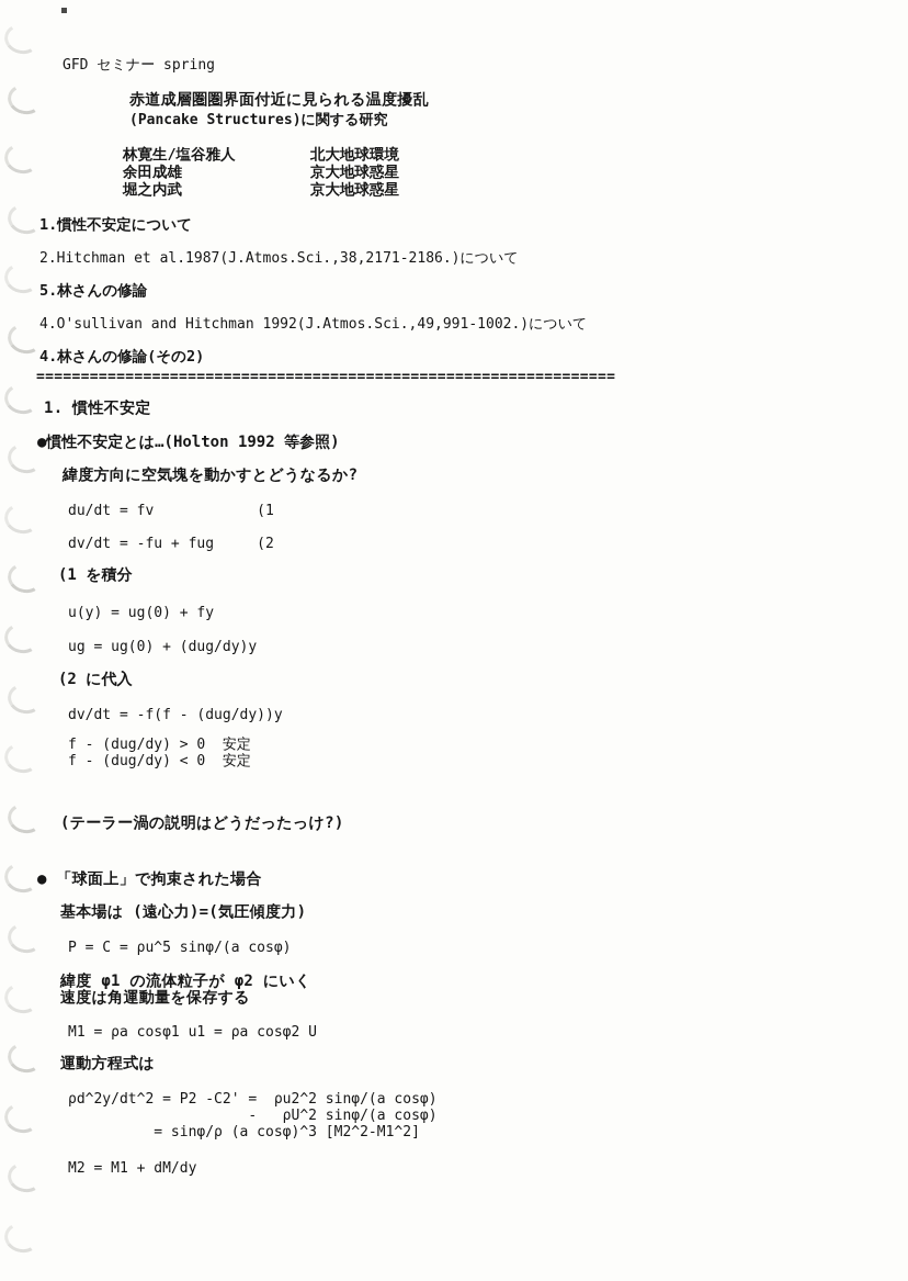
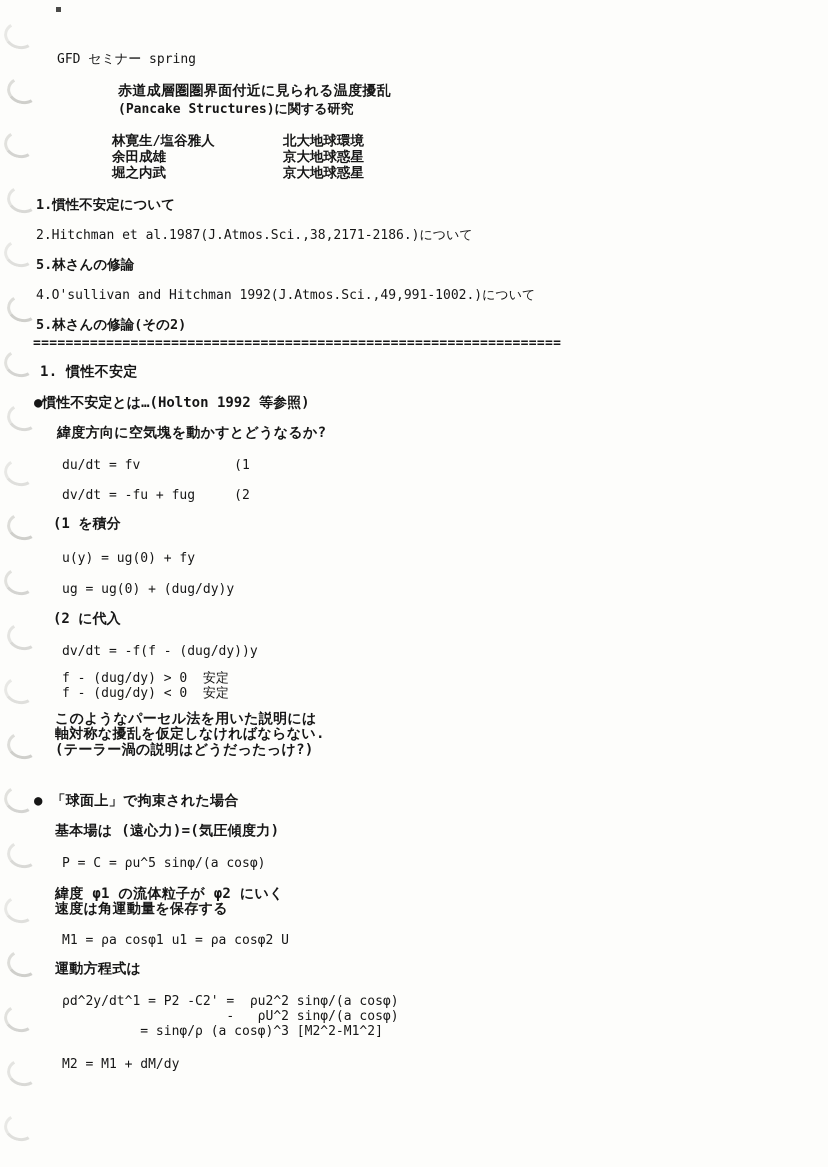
  GFD セミナー spring
  赤道成層圏圏界面付近に見られる温度擾乱
  (Pancake Structures)に関する研究
  林寛生/塩谷雅人
  北大地球環境
  余田成雄
  京大地球惑星
  堀之内武
  京大地球惑星
  1.慣性不安定について
  2.Hitchman et al.1987(J.Atmos.Sci.,38,2171-2186.)について
  5.林さんの修論
  4.O'sullivan and Hitchman 1992(J.Atmos.Sci.,49,991-1002.)について
- 4.林さんの修論(その2)
+ 5.林さんの修論(その2)
  =================================================================
  1. 慣性不安定
  ●慣性不安定とは…(Holton 1992 等参照)
  緯度方向に空気塊を動かすとどうなるか?
  du/dt = fv (1
  dv/dt = -fu + fug (2
  (1 を積分
  u(y) = ug(0) + fy
  ug = ug(0) + (dug/dy)y
  (2 に代入
  dv/dt = -f(f - (dug/dy))y
  f - (dug/dy) > 0 安定
  f - (dug/dy) < 0 安定
+ このようなパーセル法を用いた説明には
+ 軸対称な擾乱を仮定しなければならない.
  (テーラー渦の説明はどうだったっけ?)
  ● 「球面上」で拘束された場合
  基本場は (遠心力)=(気圧傾度力)
  P = C = ρu^5 sinφ/(a cosφ)
  緯度 φ1 の流体粒子が φ2 にいく
  速度は角運動量を保存する
  M1 = ρa cosφ1 u1 = ρa cosφ2 U
  運動方程式は
- ρd^2y/dt^2 = P2 -C2' = ρu2^2 sinφ/(a cosφ)
+ ρd^2y/dt^1 = P2 -C2' = ρu2^2 sinφ/(a cosφ)
  - ρU^2 sinφ/(a cosφ)
  = sinφ/ρ (a cosφ)^3 [M2^2-M1^2]
  M2 = M1 + dM/dy
